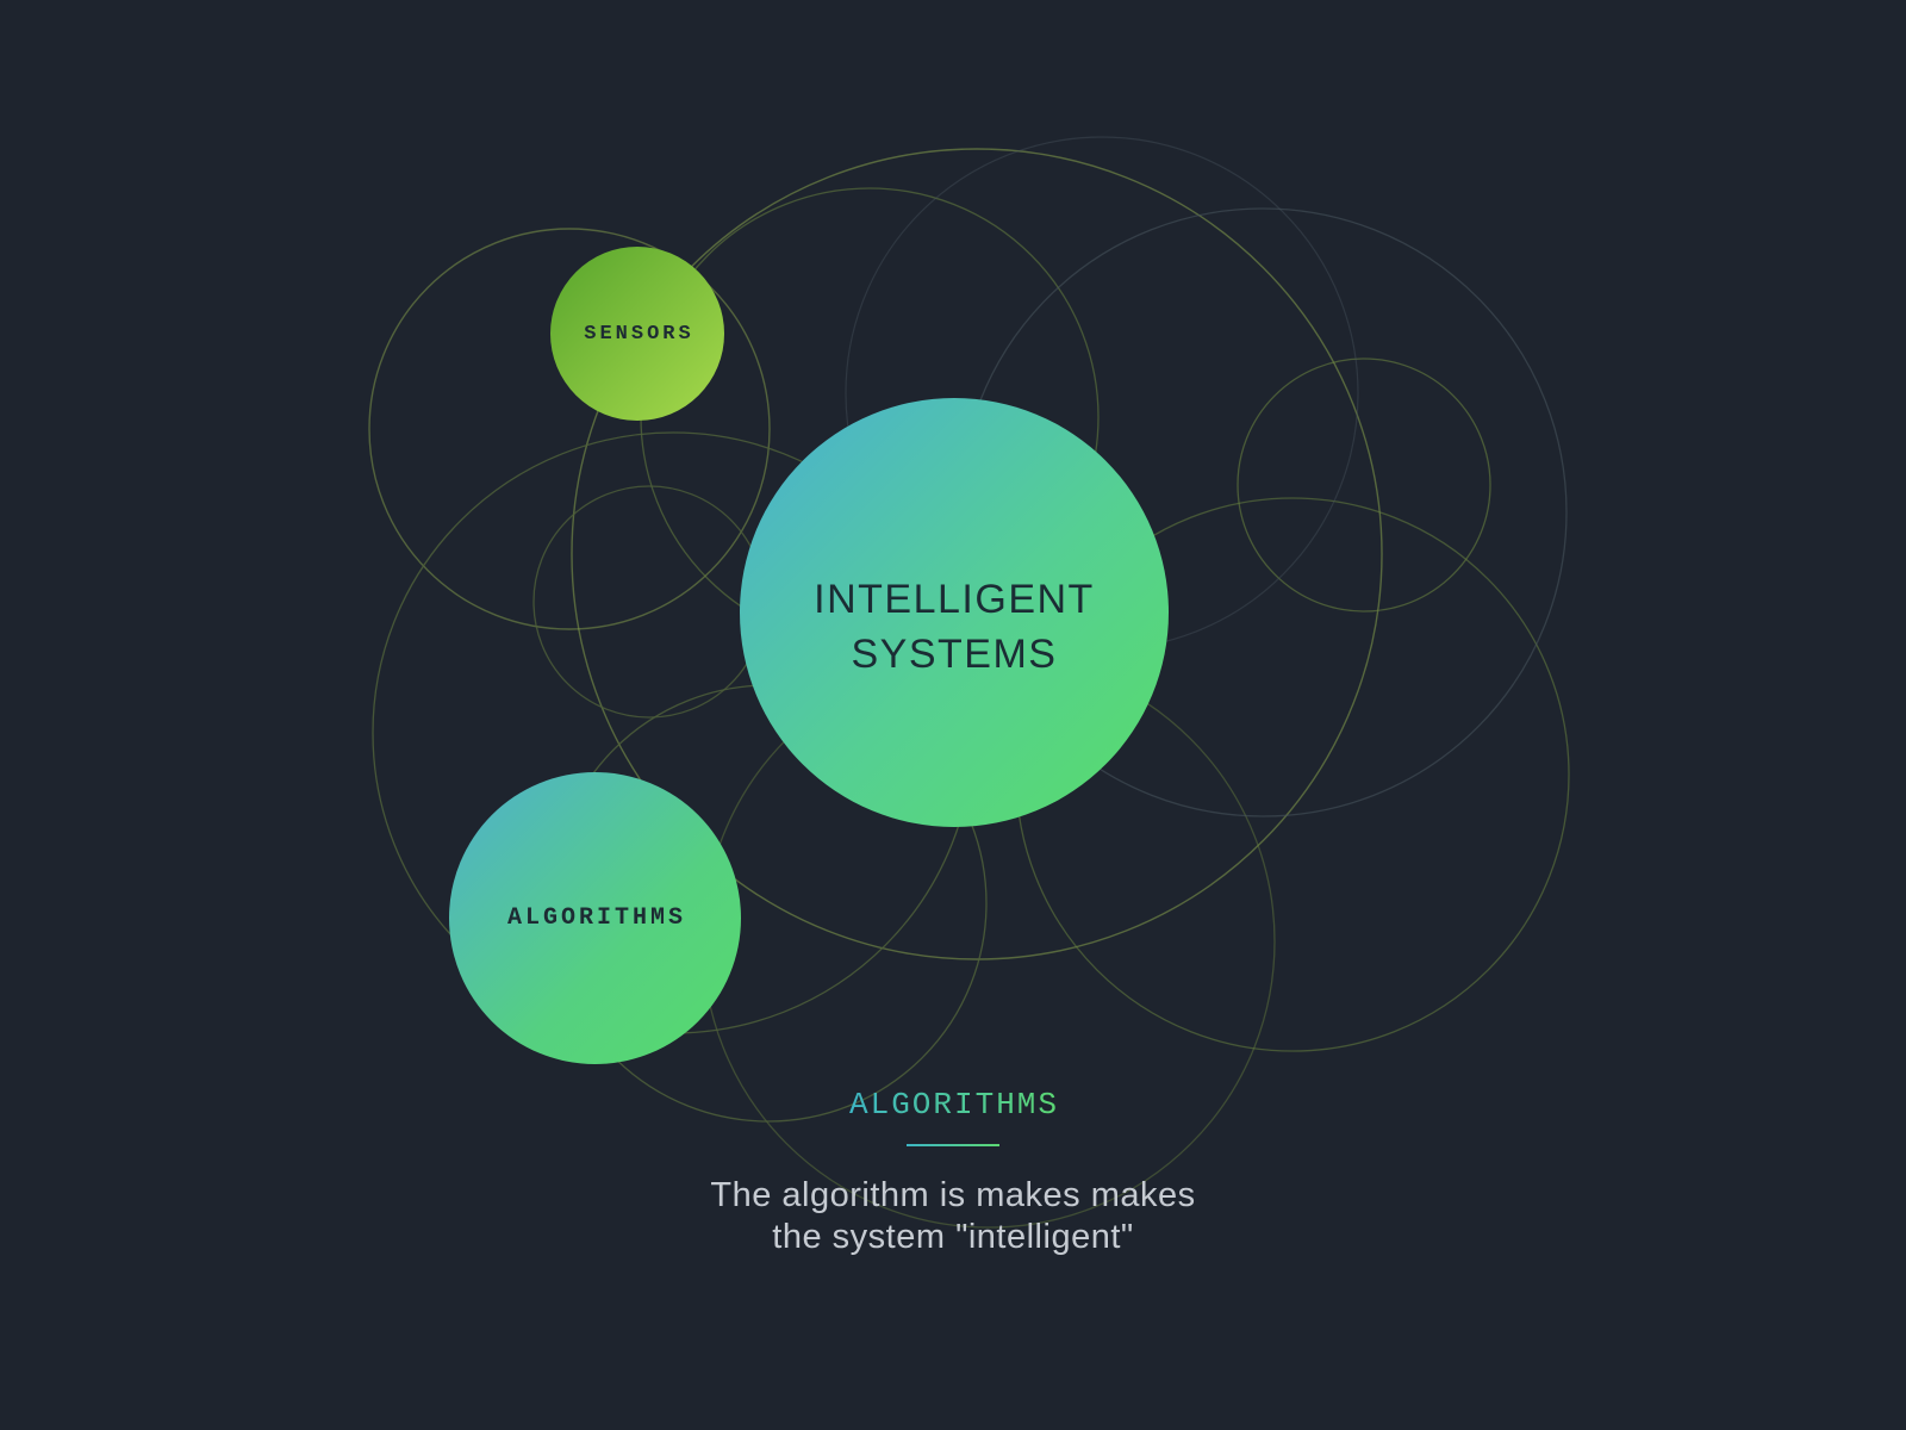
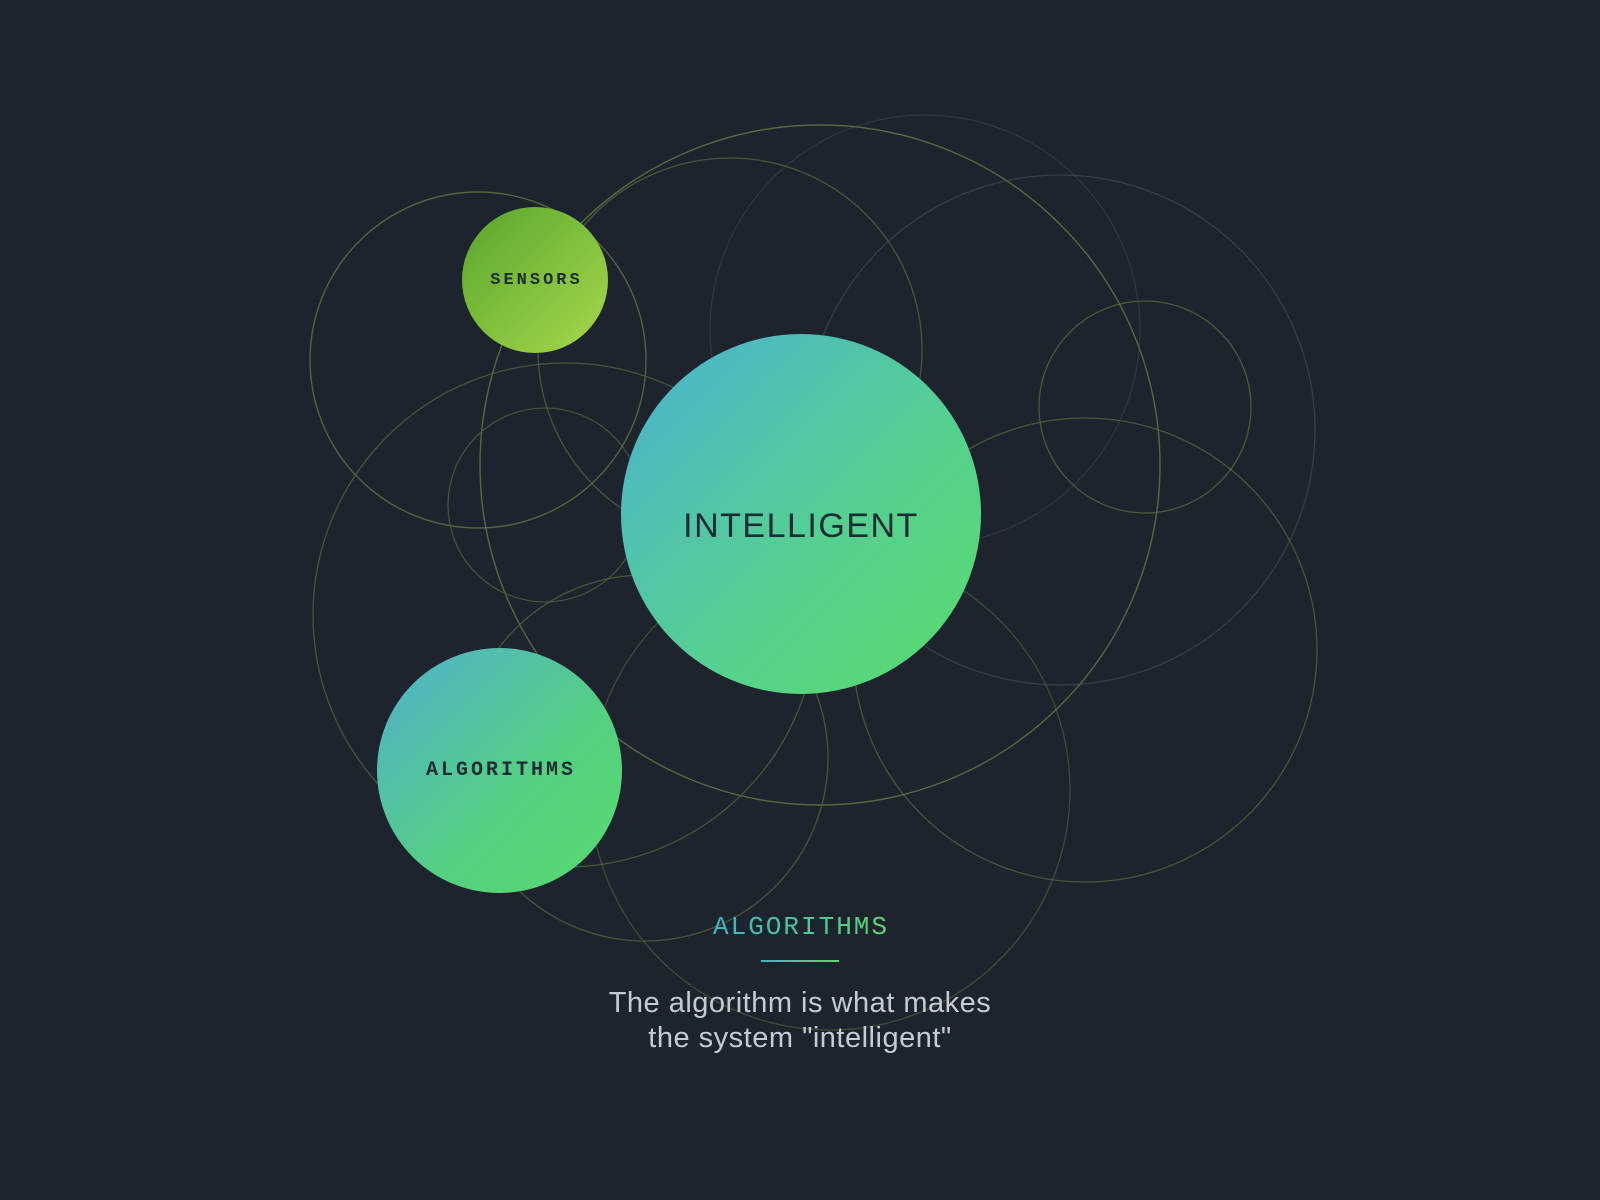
  SENSORS
  INTELLIGENT
- SYSTEMS
  ALGORITHMS
  ALGORITHMS
- The algorithm is makes makes
+ The algorithm is what makes
  the system "intelligent"
